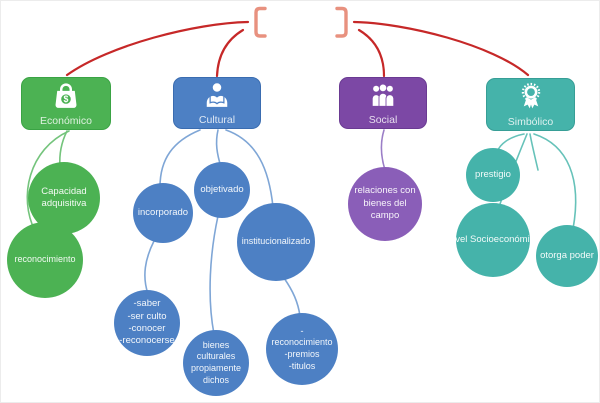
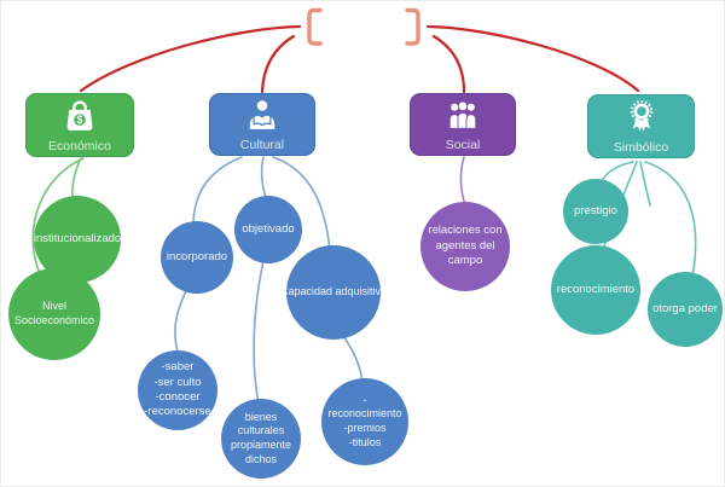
  $
  Económico
  Cultural
  Social
  Simbólico
- Capacidad adquisitiva
+ institucionalizado
- reconocimiento
+ Nivel Socioeconómico
  incorporado
  objetivado
- institucionalizado
+ Capacidad adquisitiva
  -saber
  -ser culto
  -conocer
  -reconocerse
  bienes culturales propiamente dichos
  -reconocimiento
  -premios
  -titulos
- relaciones con bienes del campo
+ relaciones con agentes del campo
  prestigio
- Nivel Socioeconómico
+ reconocimiento
  otorga poder
